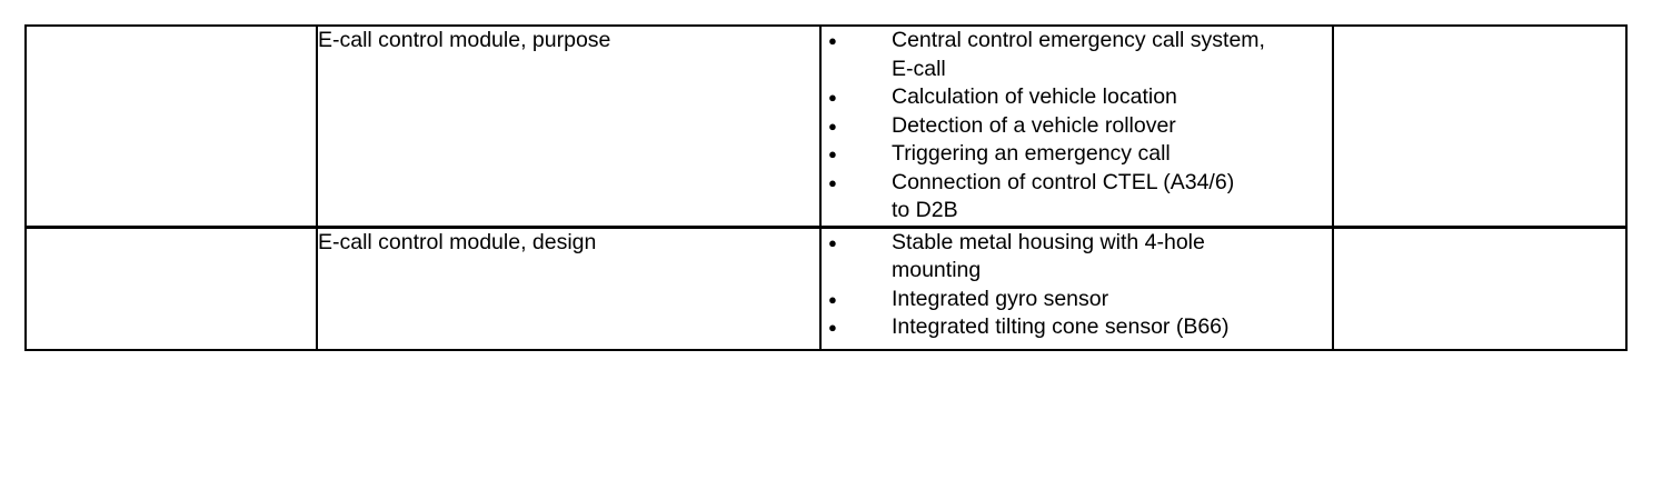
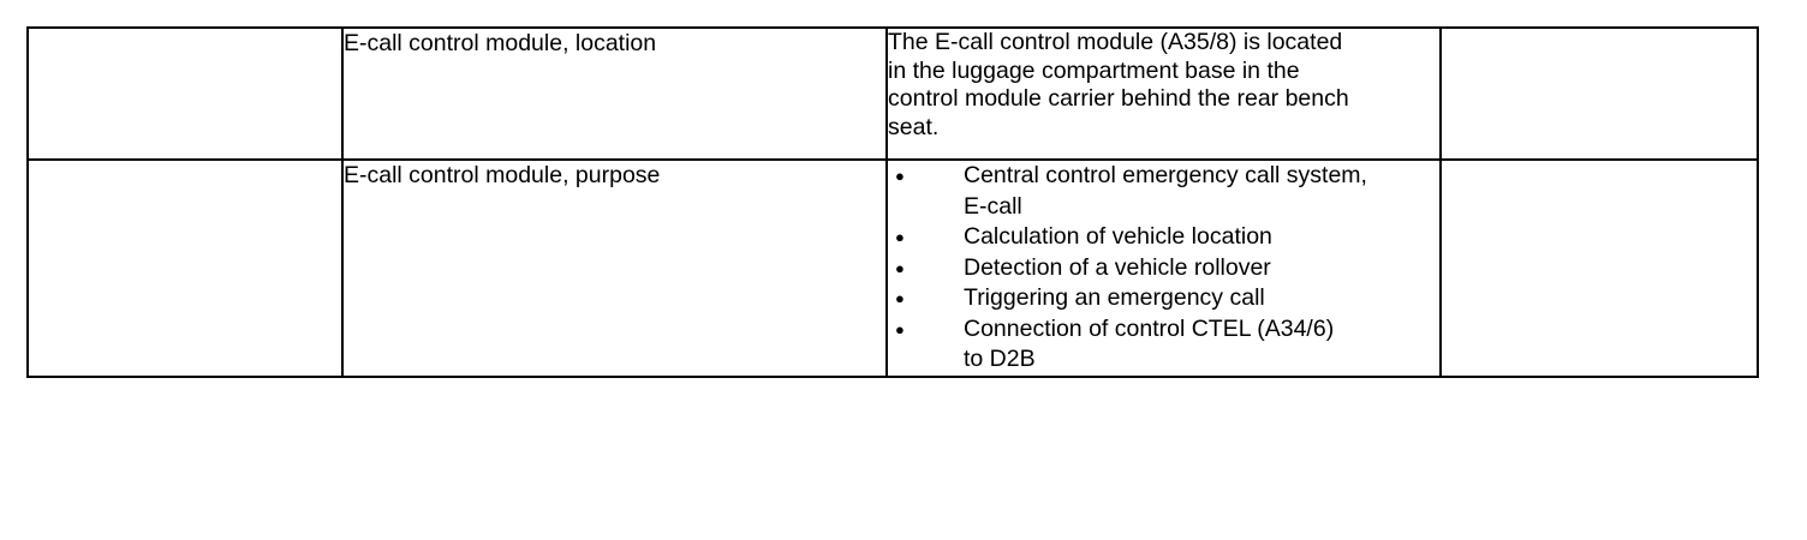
+ 	E-call control module, location	The E-call control module (A35/8) is located in the luggage compartment base in the control module carrier behind the rear bench seat.
  	E-call control module, purpose	● Central control emergency call system, E-call ● Calculation of vehicle location ● Detection of a vehicle rollover ● Triggering an emergency call ● Connection of control CTEL (A34/6) to D2B
- 	E-call control module, design	● Stable metal housing with 4-hole mounting ● Integrated gyro sensor ● Integrated tilting cone sensor (B66)
